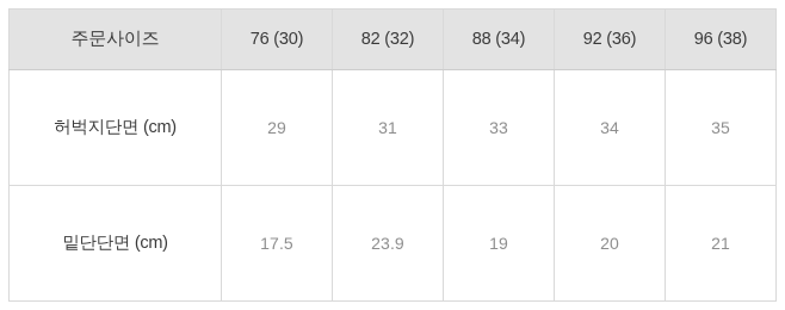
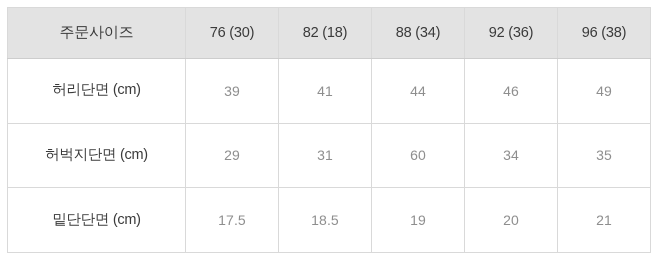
- 주문사이즈	76 (30)	82 (32)	88 (34)	92 (36)	96 (38)
+ 주문사이즈	76 (30)	82 (18)	88 (34)	92 (36)	96 (38)
+ 허리단면 (cm)	39	41	44	46	49
- 허벅지단면 (cm)	29	31	33	34	35
+ 허벅지단면 (cm)	29	31	60	34	35
- 밑단단면 (cm)	17.5	23.9	19	20	21
+ 밑단단면 (cm)	17.5	18.5	19	20	21
